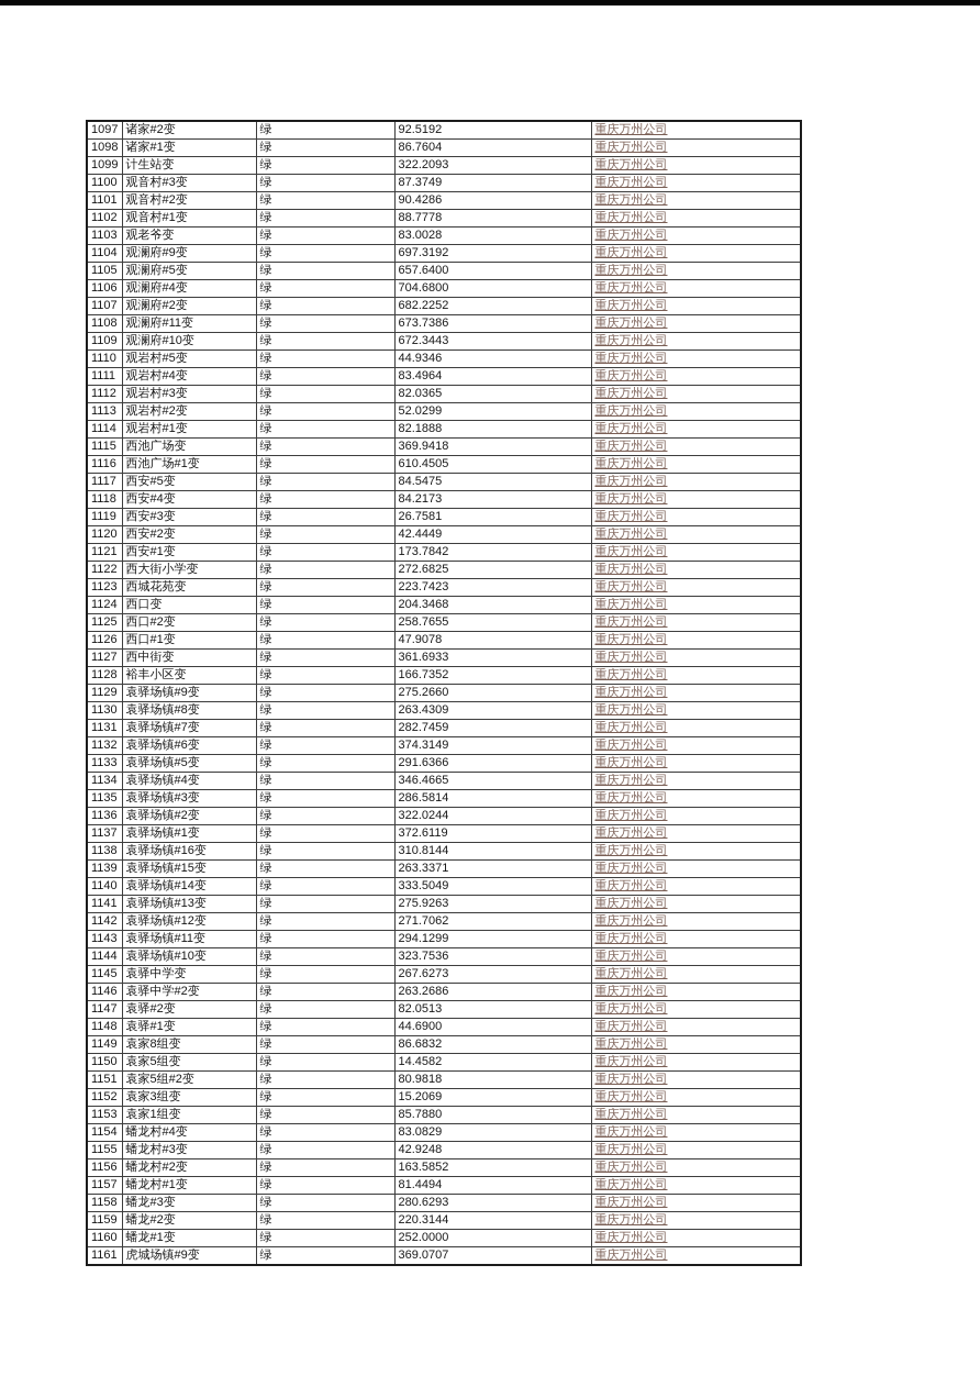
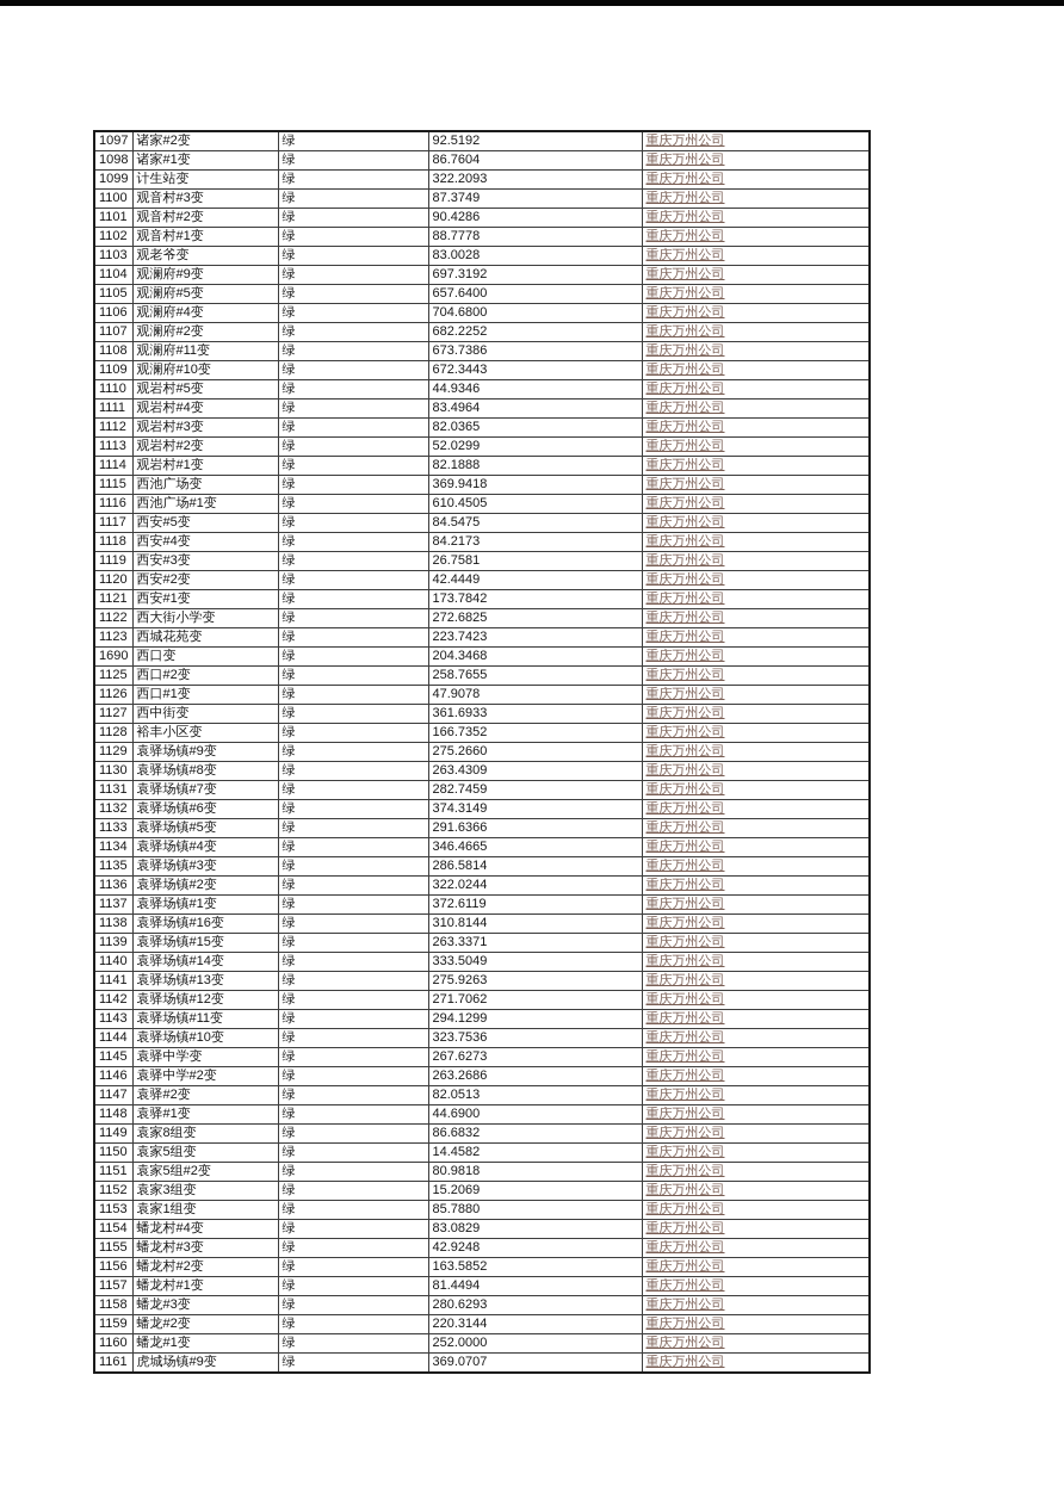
  1097	诸家#2变	绿	92.5192	重庆万州公司
  1098	诸家#1变	绿	86.7604	重庆万州公司
  1099	计生站变	绿	322.2093	重庆万州公司
  1100	观音村#3变	绿	87.3749	重庆万州公司
  1101	观音村#2变	绿	90.4286	重庆万州公司
  1102	观音村#1变	绿	88.7778	重庆万州公司
  1103	观老爷变	绿	83.0028	重庆万州公司
  1104	观澜府#9变	绿	697.3192	重庆万州公司
  1105	观澜府#5变	绿	657.6400	重庆万州公司
  1106	观澜府#4变	绿	704.6800	重庆万州公司
  1107	观澜府#2变	绿	682.2252	重庆万州公司
  1108	观澜府#11变	绿	673.7386	重庆万州公司
  1109	观澜府#10变	绿	672.3443	重庆万州公司
  1110	观岩村#5变	绿	44.9346	重庆万州公司
  1111	观岩村#4变	绿	83.4964	重庆万州公司
  1112	观岩村#3变	绿	82.0365	重庆万州公司
  1113	观岩村#2变	绿	52.0299	重庆万州公司
  1114	观岩村#1变	绿	82.1888	重庆万州公司
  1115	西池广场变	绿	369.9418	重庆万州公司
  1116	西池广场#1变	绿	610.4505	重庆万州公司
  1117	西安#5变	绿	84.5475	重庆万州公司
  1118	西安#4变	绿	84.2173	重庆万州公司
  1119	西安#3变	绿	26.7581	重庆万州公司
  1120	西安#2变	绿	42.4449	重庆万州公司
  1121	西安#1变	绿	173.7842	重庆万州公司
  1122	西大街小学变	绿	272.6825	重庆万州公司
  1123	西城花苑变	绿	223.7423	重庆万州公司
- 1124	西口变	绿	204.3468	重庆万州公司
+ 1690	西口变	绿	204.3468	重庆万州公司
  1125	西口#2变	绿	258.7655	重庆万州公司
  1126	西口#1变	绿	47.9078	重庆万州公司
  1127	西中街变	绿	361.6933	重庆万州公司
  1128	裕丰小区变	绿	166.7352	重庆万州公司
  1129	袁驿场镇#9变	绿	275.2660	重庆万州公司
  1130	袁驿场镇#8变	绿	263.4309	重庆万州公司
  1131	袁驿场镇#7变	绿	282.7459	重庆万州公司
  1132	袁驿场镇#6变	绿	374.3149	重庆万州公司
  1133	袁驿场镇#5变	绿	291.6366	重庆万州公司
  1134	袁驿场镇#4变	绿	346.4665	重庆万州公司
  1135	袁驿场镇#3变	绿	286.5814	重庆万州公司
  1136	袁驿场镇#2变	绿	322.0244	重庆万州公司
  1137	袁驿场镇#1变	绿	372.6119	重庆万州公司
  1138	袁驿场镇#16变	绿	310.8144	重庆万州公司
  1139	袁驿场镇#15变	绿	263.3371	重庆万州公司
  1140	袁驿场镇#14变	绿	333.5049	重庆万州公司
  1141	袁驿场镇#13变	绿	275.9263	重庆万州公司
  1142	袁驿场镇#12变	绿	271.7062	重庆万州公司
  1143	袁驿场镇#11变	绿	294.1299	重庆万州公司
  1144	袁驿场镇#10变	绿	323.7536	重庆万州公司
  1145	袁驿中学变	绿	267.6273	重庆万州公司
  1146	袁驿中学#2变	绿	263.2686	重庆万州公司
  1147	袁驿#2变	绿	82.0513	重庆万州公司
  1148	袁驿#1变	绿	44.6900	重庆万州公司
  1149	袁家8组变	绿	86.6832	重庆万州公司
  1150	袁家5组变	绿	14.4582	重庆万州公司
  1151	袁家5组#2变	绿	80.9818	重庆万州公司
  1152	袁家3组变	绿	15.2069	重庆万州公司
  1153	袁家1组变	绿	85.7880	重庆万州公司
  1154	蟠龙村#4变	绿	83.0829	重庆万州公司
  1155	蟠龙村#3变	绿	42.9248	重庆万州公司
  1156	蟠龙村#2变	绿	163.5852	重庆万州公司
  1157	蟠龙村#1变	绿	81.4494	重庆万州公司
  1158	蟠龙#3变	绿	280.6293	重庆万州公司
  1159	蟠龙#2变	绿	220.3144	重庆万州公司
  1160	蟠龙#1变	绿	252.0000	重庆万州公司
  1161	虎城场镇#9变	绿	369.0707	重庆万州公司
